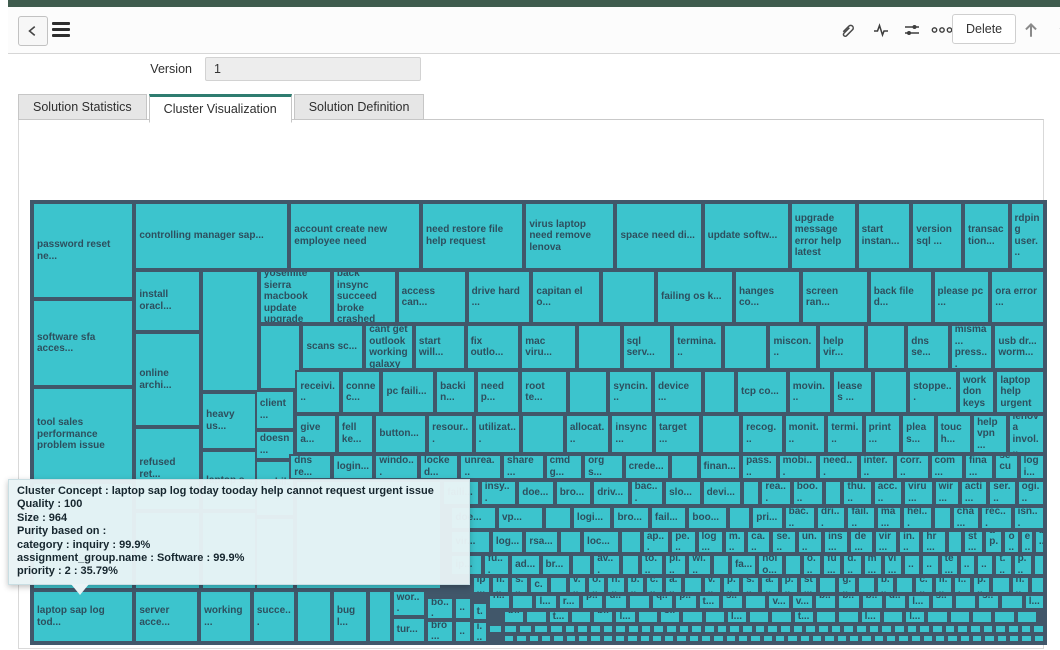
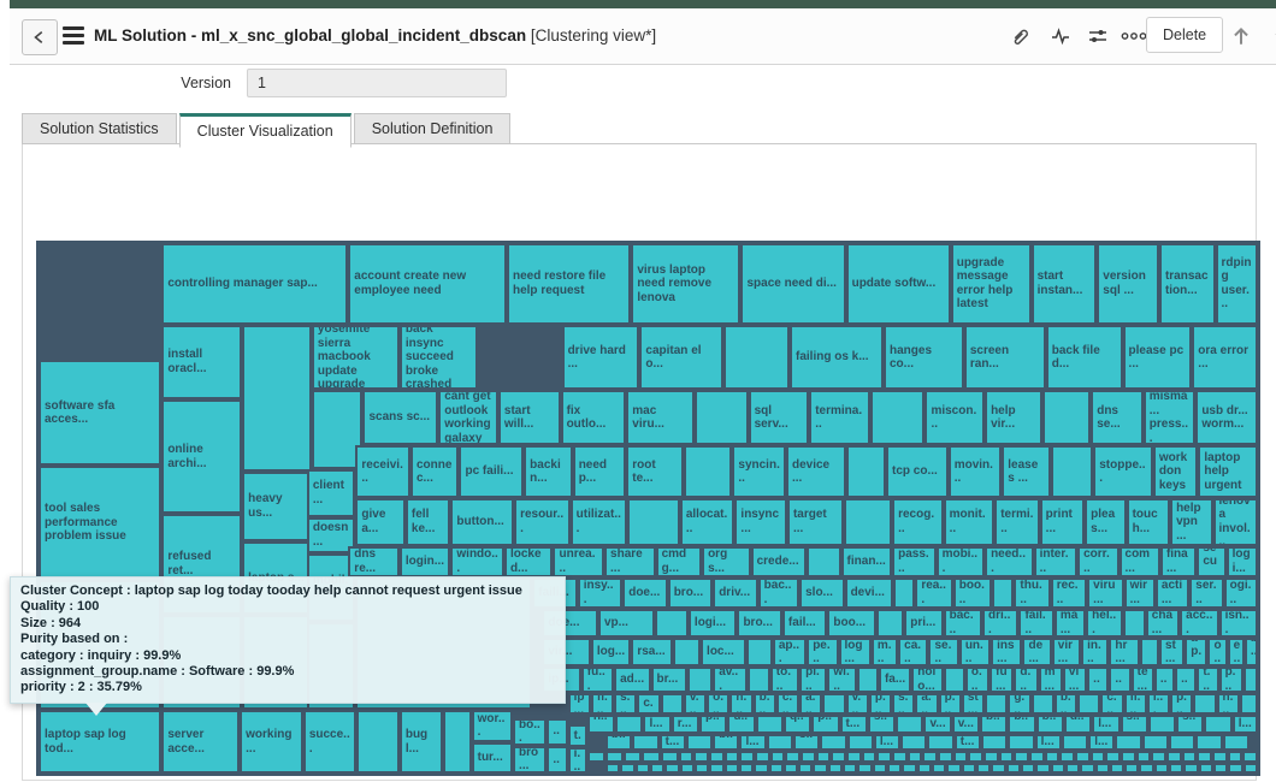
+ ML Solution - ml_x_snc_global_global_incident_dbscan [Clustering view*]
  Delete
  Version
  1
  Solution Statistics
  Cluster Visualization
  Solution Definition
- password reset ne...
  software sfa acces...
  tool sales performance problem issue
  laptop sap log tod...
  install oracl...
  online archi...
  refused ret...
  server acce...
  heavy us...
  client ...
  doesn...
  working ...
  succe...
  bug l...
  wor...
  tur...
  bo...
  bro...
  i...
  controlling manager sap...
  account create new employee need
  need restore file help request
  virus laptop need remove lenova
  space need di...
  update softw...
  upgrade message error help latest
  start instan...
  version sql ...
  transaction...
  rdping user...
  yosemite sierra macbook update upgrade
  back insync succeed broke crashed
- access can...
  drive hard ...
  capitan el o...
  failing os k...
  hanges co...
  screen ran...
  back file d...
  please pc ...
  ora error ...
  scans sc...
  cant get outlook working galaxy
  start will...
  fix outlo...
  mac viru...
  sql serv...
  termina...
  miscon...
  help vir...
  dns se...
  misma... press...
  usb dr... worm...
  receivi...
  connec...
  pc faili...
  backin...
  need p...
  root te...
  syncin...
  device ...
  tcp co...
  movin...
  leases ...
  stoppe...
  work don keys
  laptop help urgent
  give a...
  fell ke...
  button...
  resour...
  utilizat...
  allocat...
  insync...
  target ...
  recog...
  monit...
  termi...
  print ...
  pleas...
  touch...
  help vpn ...
  lenova invol...
  dns re...
  login...
  windo...
  locked...
  unrea...
  share ...
  cmd g...
  org s...
  crede...
  finan...
  pass...
  mobi...
  need...
  inter...
  corr...
  com ...
  fina...
  logi...
  insy...
  doe...
  bro...
  driv...
  bac...
  slo...
  devi...
  rea...
  boo...
  thu...
- acc...
+ rec...
  viru...
  wir...
  acti...
  ser...
  ogi...
  vp...
  logi...
  bro...
  fail...
  boo...
  pri...
  bac...
  dri...
  fail...
  ma...
  hel...
  cha...
- rec...
+ acc...
  isn...
  log...
  rsa...
  loc...
  ap...
  pe...
  log...
  m...
  ca...
  se...
  un...
  ins...
  de...
  vir...
  in...
  hr ...
  st...
  fu...
  ad...
  br...
  av...
  to...
  pl...
  wi...
  fa...
  nolo...
  o...
  fu...
  d...
  m...
  vi...
  te...
  t...
  p...
  ip...
  fi...
  s...
  v...
  o...
  h...
  b...
  c...
  a...
  v...
  p...
  s...
  a...
  p...
  st...
  g...
  b...
  c...
  fi...
  i...
  p...
  n...
  n...
  l...
  r...
  p...
  u...
  q...
  p...
  t...
  s...
  v...
  v...
  b...
  b...
  b...
  d...
  l...
  s...
  s...
  l...
  b..
  t...
  b..
  l...
  s..
  l...
  t...
  l...
  l...
  Cluster Concept : laptop sap log today tooday help cannot request urgent issue
  Quality : 100
  Size : 964
  Purity based on :
  category : inquiry : 99.9%
  assignment_group.name : Software : 99.9%
  priority : 2 : 35.79%
